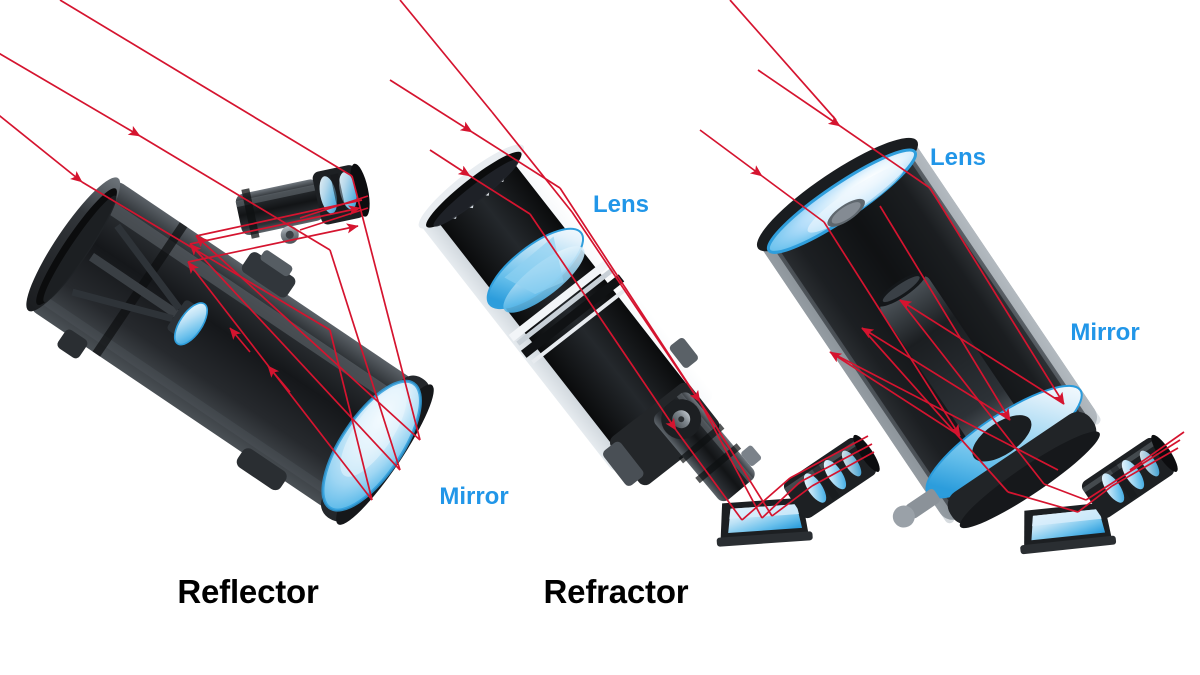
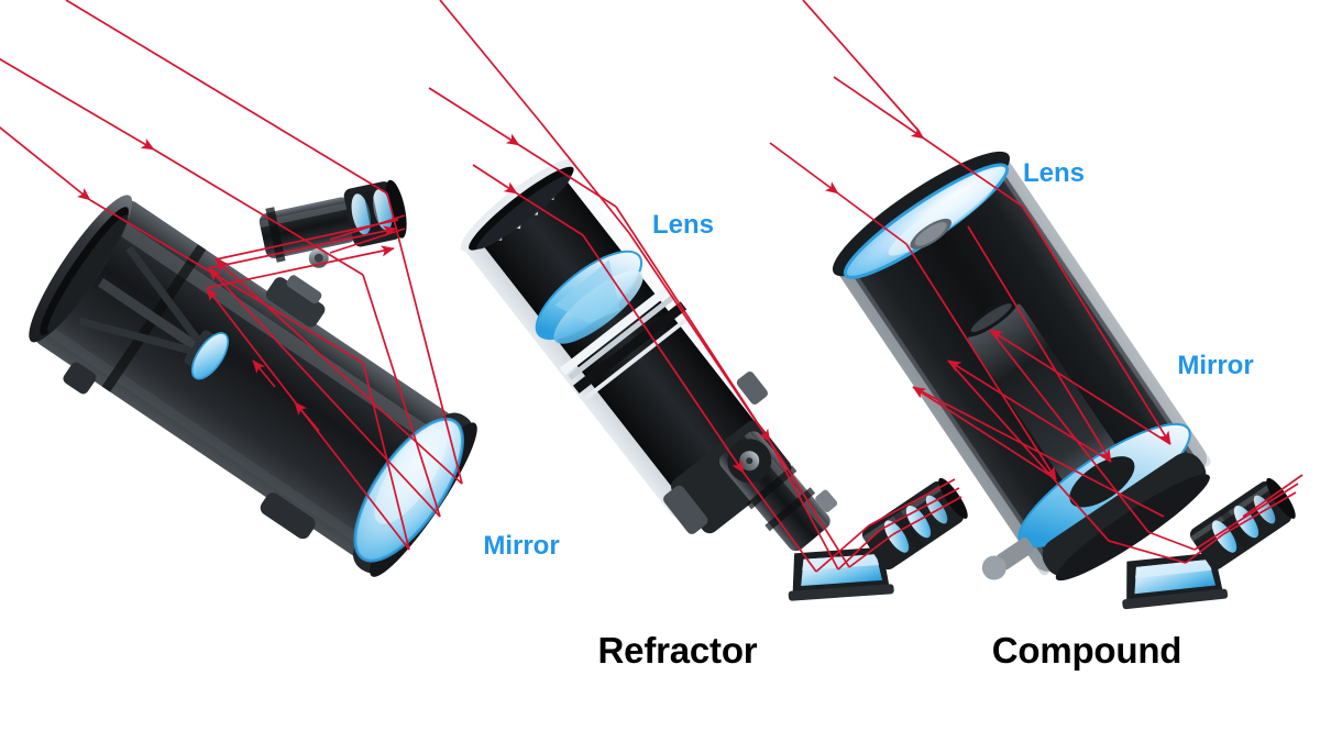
  Mirror
  Lens
  Lens
  Mirror
- Reflector
  Refractor
+ Compound
